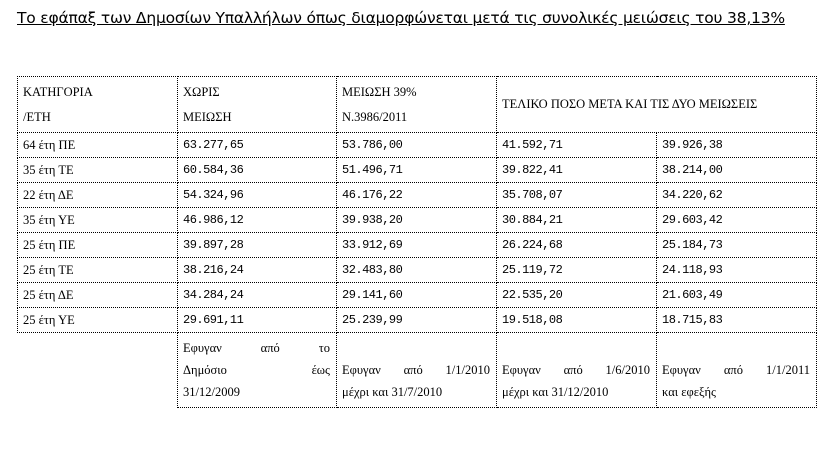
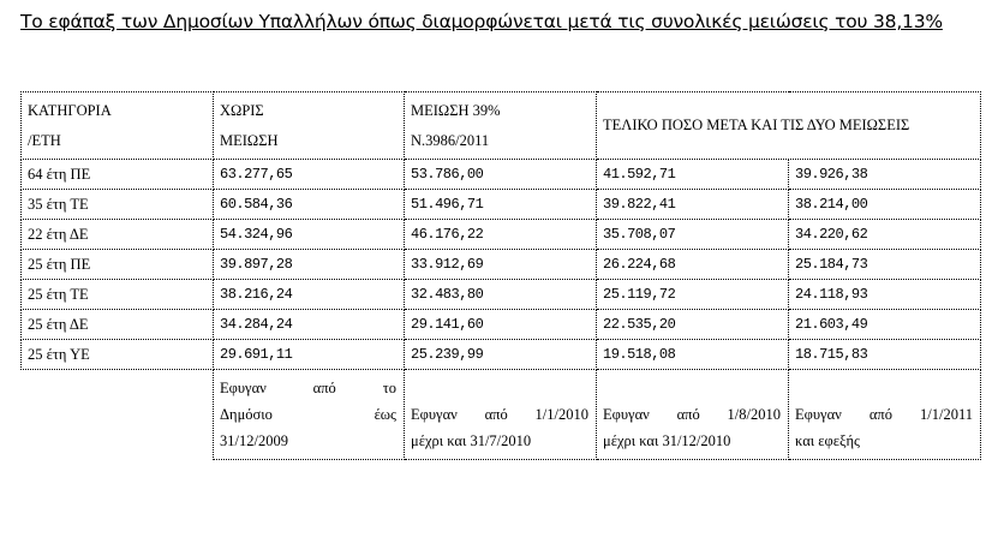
  Το εφάπαξ των Δημοσίων Υπαλλήλων όπως διαμορφώνεται μετά τις συνολικές μειώσεις του 38,13%
  ΚΑΤΗΓΟΡΙΑ /ΕΤΗ	ΧΩΡΙΣ ΜΕΙΩΣΗ	ΜΕΙΩΣΗ 39% Ν.3986/2011	ΤΕΛΙΚΟ ΠΟΣΟ ΜΕΤΑ ΚΑΙ ΤΙΣ ΔΥΟ ΜΕΙΩΣΕΙΣ
  64 έτη ΠΕ	63.277,65	53.786,00	41.592,71	39.926,38
  35 έτη ΤΕ	60.584,36	51.496,71	39.822,41	38.214,00
  22 έτη ΔΕ	54.324,96	46.176,22	35.708,07	34.220,62
- 35 έτη ΥΕ	46.986,12	39.938,20	30.884,21	29.603,42
  25 έτη ΠΕ	39.897,28	33.912,69	26.224,68	25.184,73
  25 έτη ΤΕ	38.216,24	32.483,80	25.119,72	24.118,93
  25 έτη ΔΕ	34.284,24	29.141,60	22.535,20	21.603,49
  25 έτη ΥΕ	29.691,11	25.239,99	19.518,08	18.715,83
- 	Εφυγαν από το Δημόσιο έως 31/12/2009	Εφυγαν από 1/1/2010 μέχρι και 31/7/2010	Εφυγαν από 1/6/2010 μέχρι και 31/12/2010	Εφυγαν από 1/1/2011 και εφεξής
+ 	Εφυγαν από το Δημόσιο έως 31/12/2009	Εφυγαν από 1/1/2010 μέχρι και 31/7/2010	Εφυγαν από 1/8/2010 μέχρι και 31/12/2010	Εφυγαν από 1/1/2011 και εφεξής
